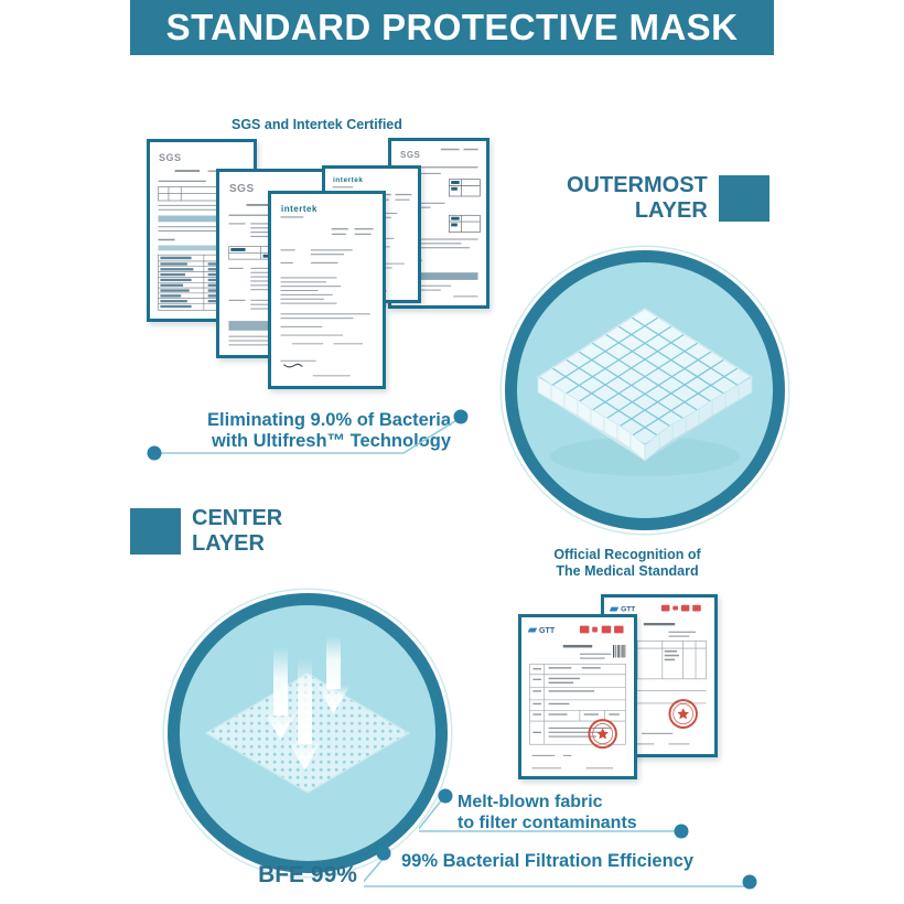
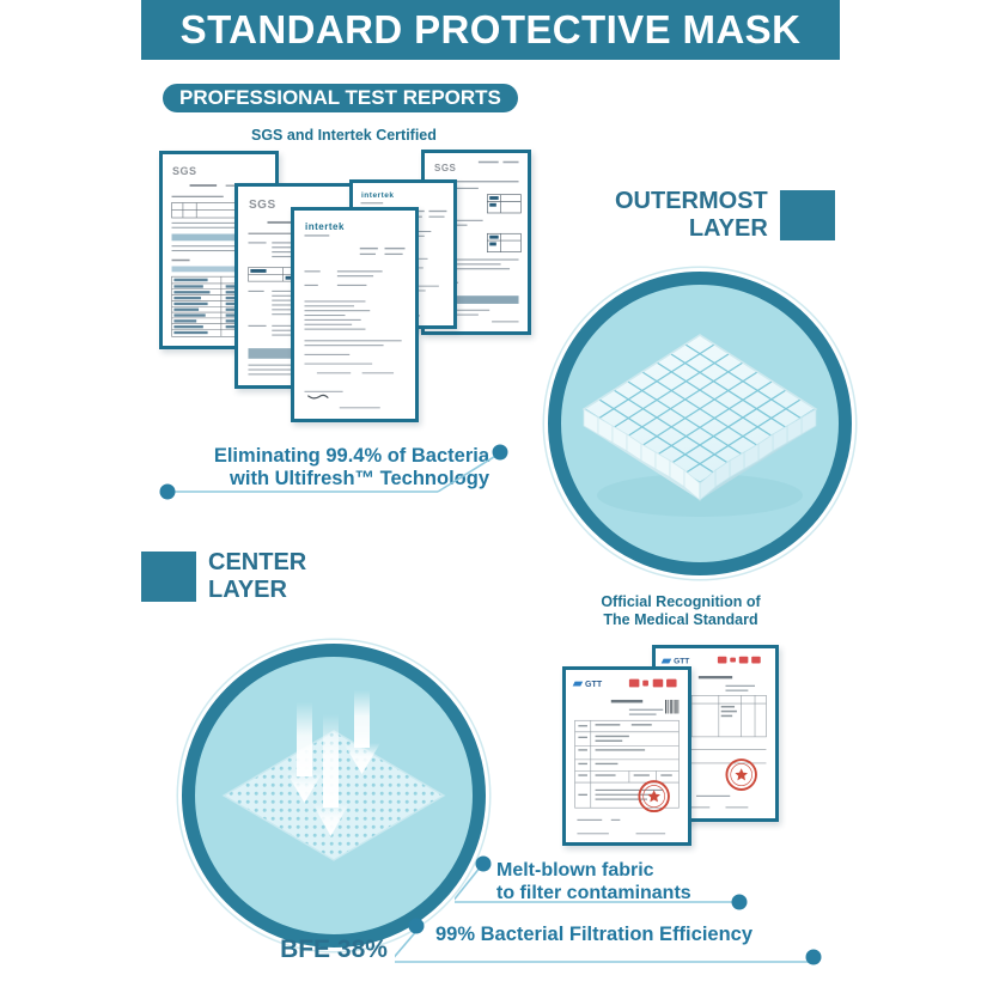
  STANDARD PROTECTIVE MASK
+ PROFESSIONAL TEST REPORTS
  SGS and Intertek Certified
  SGS
  SGS
  SGS
  intertek
  OUTERMOST
  LAYER
- Eliminating 9.0% of Bacteria
+ Eliminating 99.4% of Bacteria
  with Ultifresh™ Technolgy
  CENTER
  LAYER
- BFE 99%
+ BFE 38%
  Official Recognition of
  The Medical Standard
  GTT
  Melt-blown fabric
  to filter contaminants
  99% Bacterial Filtration Efficiency
